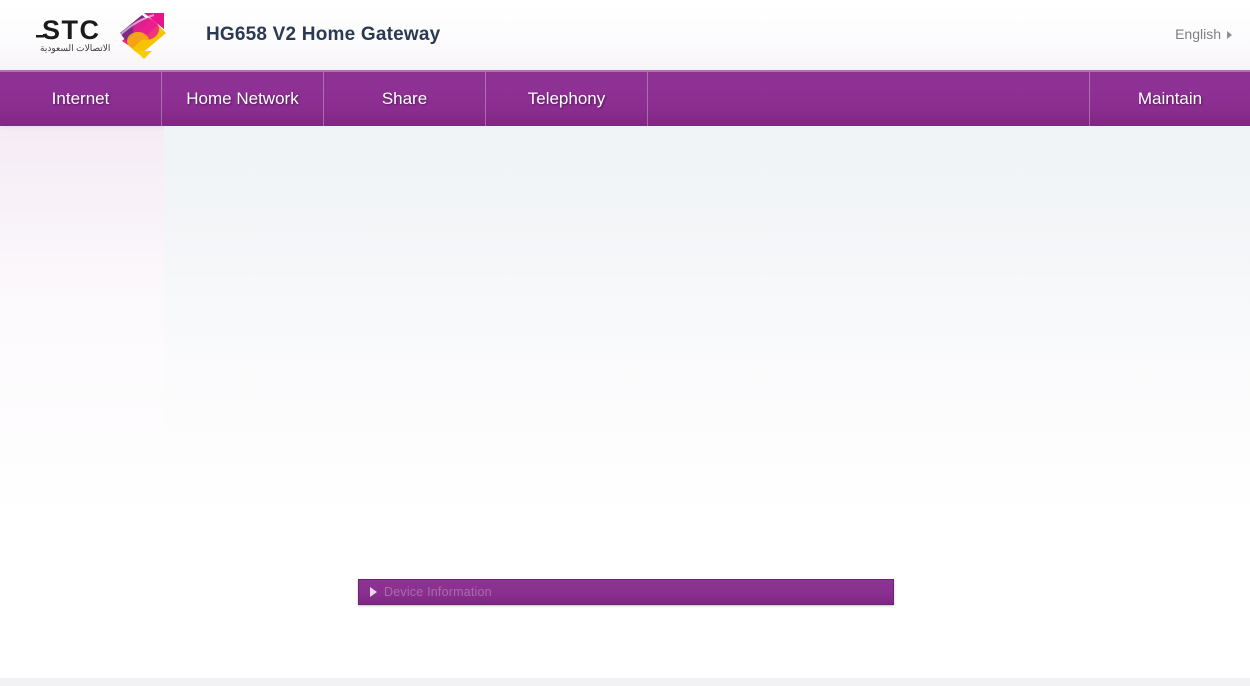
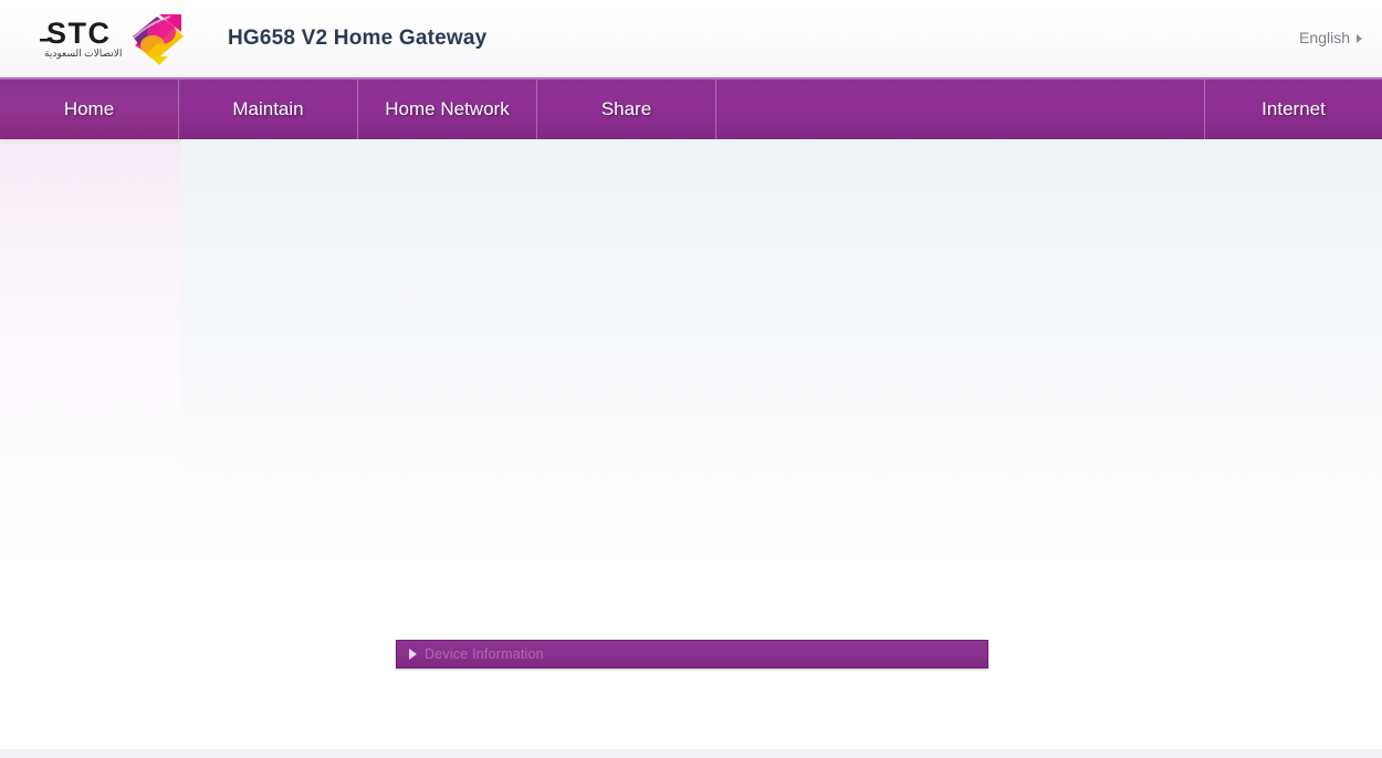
  STC
  الاتصالات السعودية
  HG658 V2 Home Gateway
  English
+ Home
- Internet
+ Maintain
  Home Network
  Share
- Telephony
- Maintain
+ Internet
  Device Information
